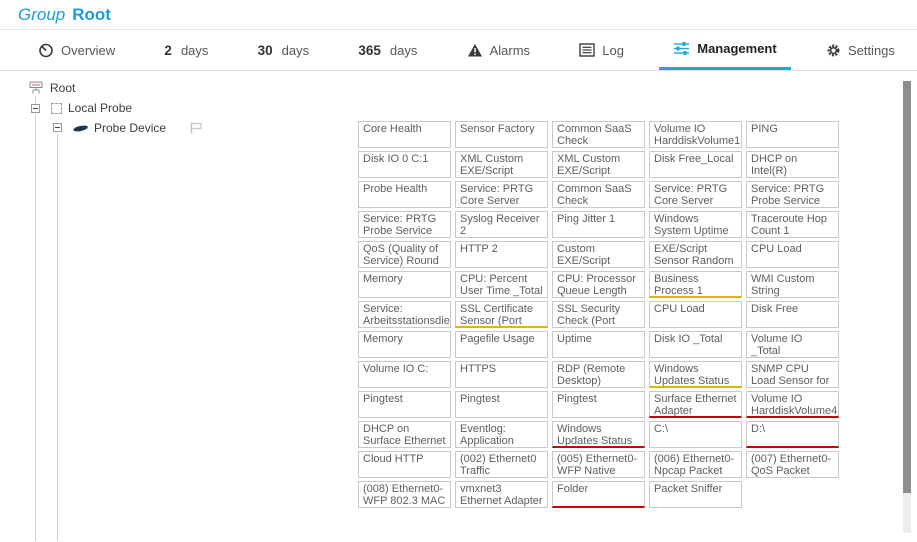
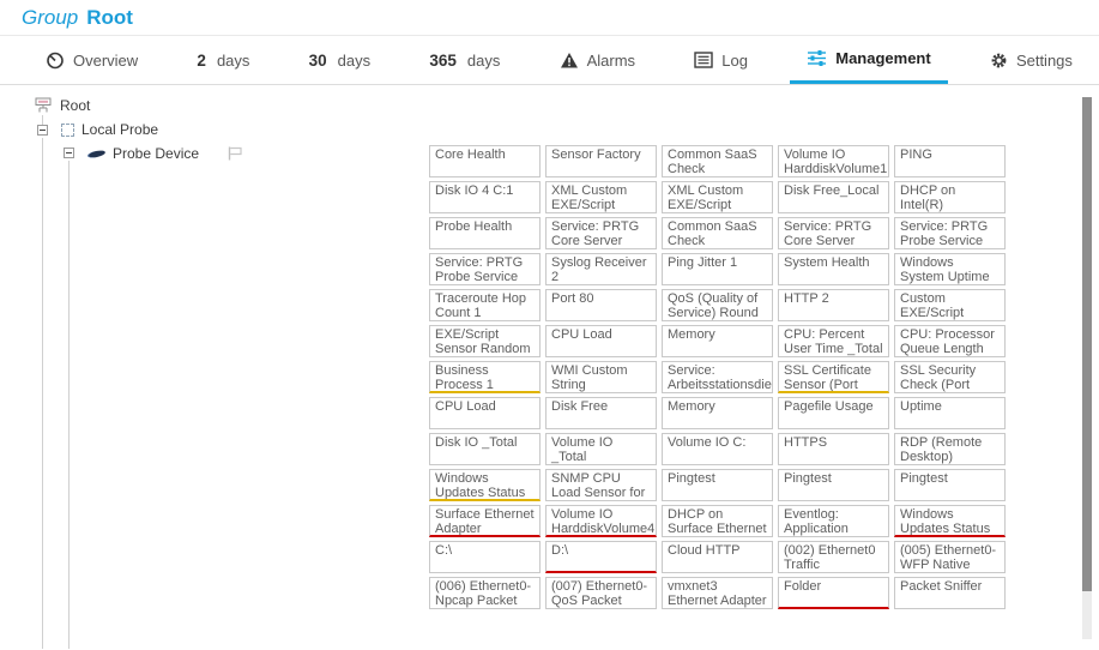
  Group Root
  Overview
  2
  days
  30
  days
  365
  days
  Alarms
  Log
  Management
  Settings
  Root
  Local Probe
  Probe Device
  Core Health
  Sensor Factory
  Common SaaS Check
  Volume IO HarddiskVolume1
  PING
- Disk IO 0 C:1
+ Disk IO 4 C:1
  XML Custom EXE/Script
  XML Custom EXE/Script
  Disk Free_Local
  Probe Health
  Service: PRTG Core Server
  Common SaaS Check
  Service: PRTG Core Server
  Service: PRTG Probe Service
  Service: PRTG Probe Service
  Syslog Receiver 2
  Ping Jitter 1
+ System Health
  Windows System Uptime
  Traceroute Hop Count 1
+ Port 80
  QoS (Quality of Service) Round
  HTTP 2
  EXE/Script Sensor Random
  CPU Load
  Memory
  CPU: Percent User Time _Total
  CPU: Processor Queue Length
  Business Process 1
  WMI Custom String
  Service: Arbeitsstationsdie
  SSL Certificate Sensor (Port
  SSL Security Check (Port
  CPU Load
  Disk Free
  Memory
  Pagefile Usage
  Uptime
  Disk IO _Total
  Volume IO _Total
  Volume IO C:
  HTTPS
  RDP (Remote Desktop)
  Windows Updates Status
  SNMP CPU Load Sensor for
  Pingtest
  Pingtest
  Pingtest
  Surface Ethernet Adapter
  Volume IO HarddiskVolume4
  DHCP on Surface Ethernet
  Eventlog: Application
  Windows Updates Status
  C:\
  D:\
  Cloud HTTP
  (002) Ethernet0 Traffic
  (005) Ethernet0-WFP Native
  (006) Ethernet0-Npcap Packet
  (007) Ethernet0-QoS Packet
- (008) Ethernet0-WFP 802.3 MAC
  vmxnet3 Ethernet Adapter
  Folder
  Packet Sniffer
